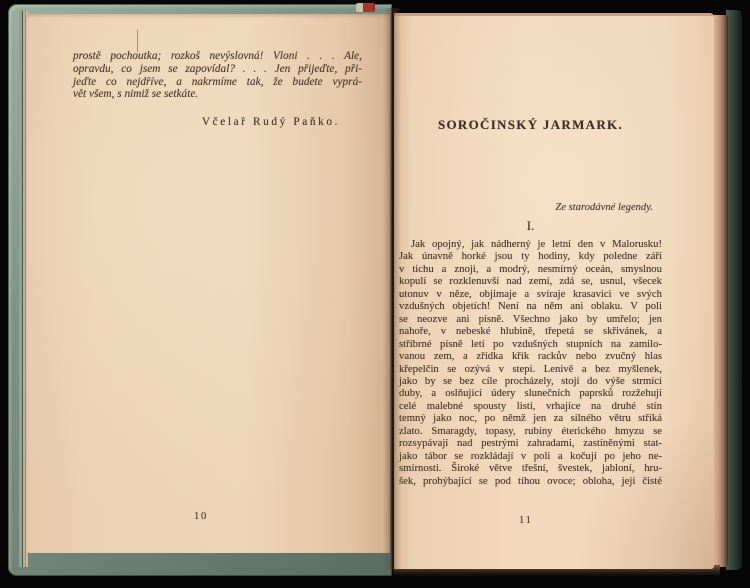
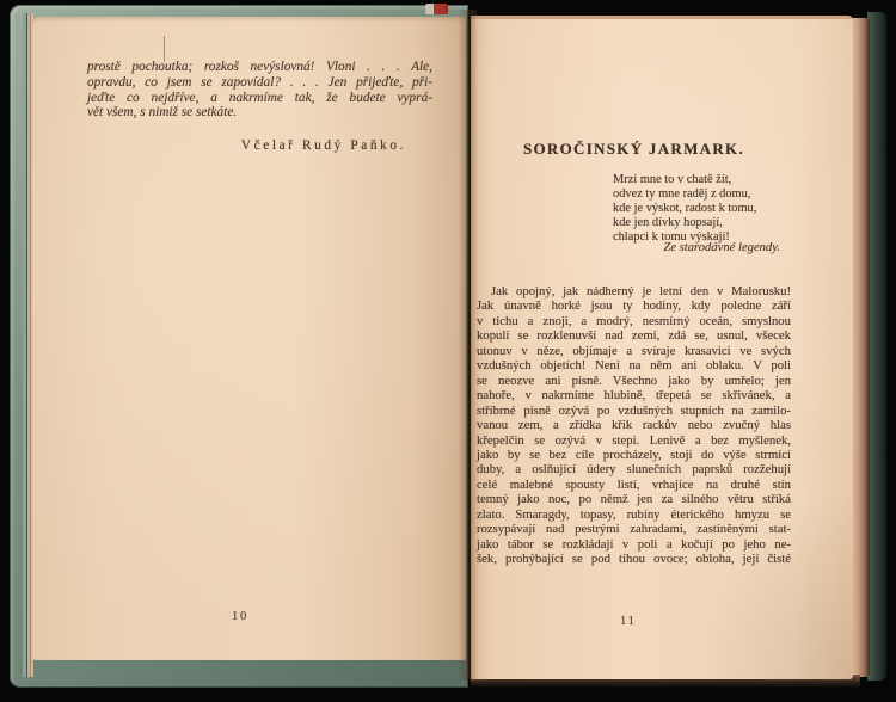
  prostě pochoutka; rozkoš nevýslovná! Vloni . . . Ale,
  opravdu, co jsem se zapovídal? . . . Jen přijeďte, při-
  jeďte co nejdříve, a nakrmíme tak, že budete vyprá-
  vět všem, s nimiž se setkáte.
  Včelař Rudý Paňko.
  10
  SOROČINSKÝ JARMARK.
+ Mrzí mne to v chatě žít,
+ odvez ty mne raděj z domu,
+ kde je výskot, radost k tomu,
+ kde jen dívky hopsají,
+ chlapci k tomu výskají!
  Ze starodávné legendy.
- I.
  Jak opojný, jak nádherný je letní den v Malorusku!
  Jak únavně horké jsou ty hodiny, kdy poledne září
  v tichu a znoji, a modrý, nesmírný oceán, smyslnou
  kopulí se rozklenuvší nad zemí, zdá se, usnul, všecek
  utonuv v něze, objímaje a svíraje krasavici ve svých
  vzdušných objetích! Není na něm ani oblaku. V poli
  se neozve ani písně. Všechno jako by umřelo; jen
- nahoře, v nebeské hlubině, třepetá se skřivánek, a
+ nahoře, v nakrmíme hlubině, třepetá se skřivánek, a
- stříbrné písně letí po vzdušných stupních na zamilo-
+ stříbrné písně ozývá po vzdušných stupních na zamilo-
  vanou zem, a zřídka křik rackův nebo zvučný hlas
  křepelčin se ozývá v stepi. Lenivě a bez myšlenek,
  ako by se bez cíle procházely, stojí do výše strmící
  duby, a oslňující údery slunečních paprsků rozžehují
  celé malebné spousty listí, vrhajíce na druhé stín
  emný jako noc, po němž jen za silného větru stříká
  zlato. Smaragdy, topasy, rubíny éterického hmyzu se
  ozsypávají nad pestrými zahradami, zastíněnými stat-
  ako tábor se rozkládají v poli a kočují po jeho ne-
- smírnosti. Široké větve třešní, švestek, jabloní, hru-
  šek, prohýbající se pod tíhou ovoce; obloha, její čisté
  11
